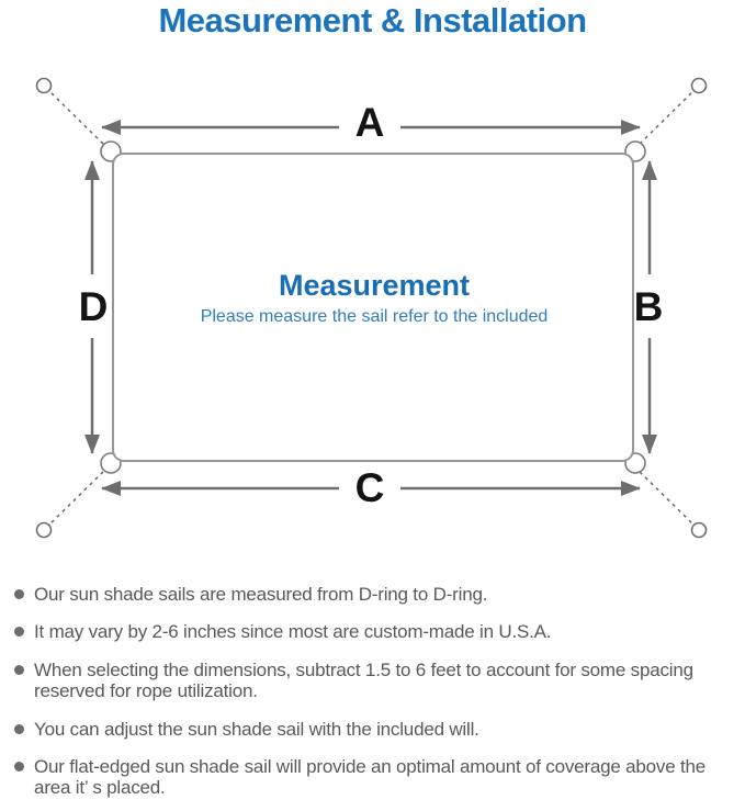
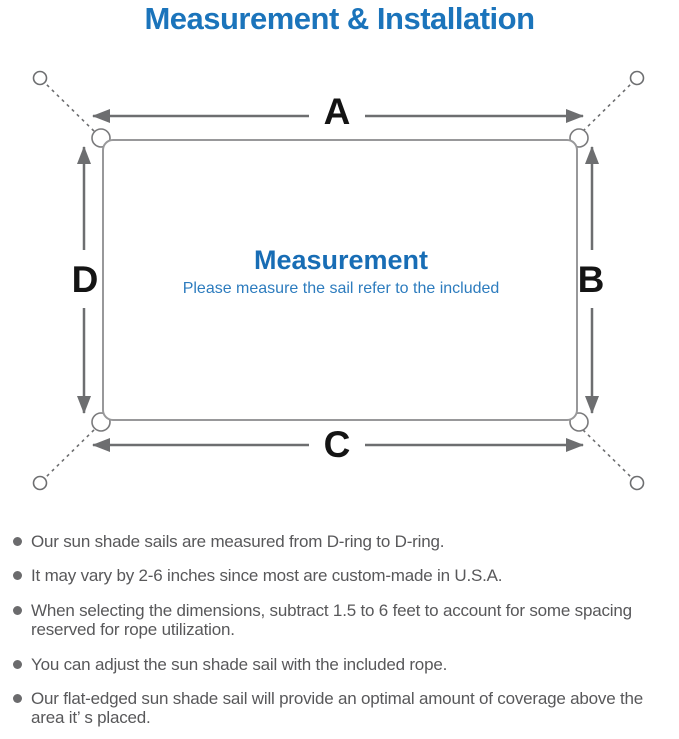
  Measurement & Installation
  A
  B
  C
  D
  Measurement
  Please measure the sail refer to the included
  Our sun shade sails are measured from D-ring to D-ring.
  It may vary by 2-6 inches since most are custom-made in U.S.A.
  When selecting the dimensions, subtract 1.5 to 6 feet to account for some spacing reserved for rope utilization.
- You can adjust the sun shade sail with the included will.
+ You can adjust the sun shade sail with the included rope.
  Our flat-edged sun shade sail will provide an optimal amount of coverage above the area it’ s placed.
